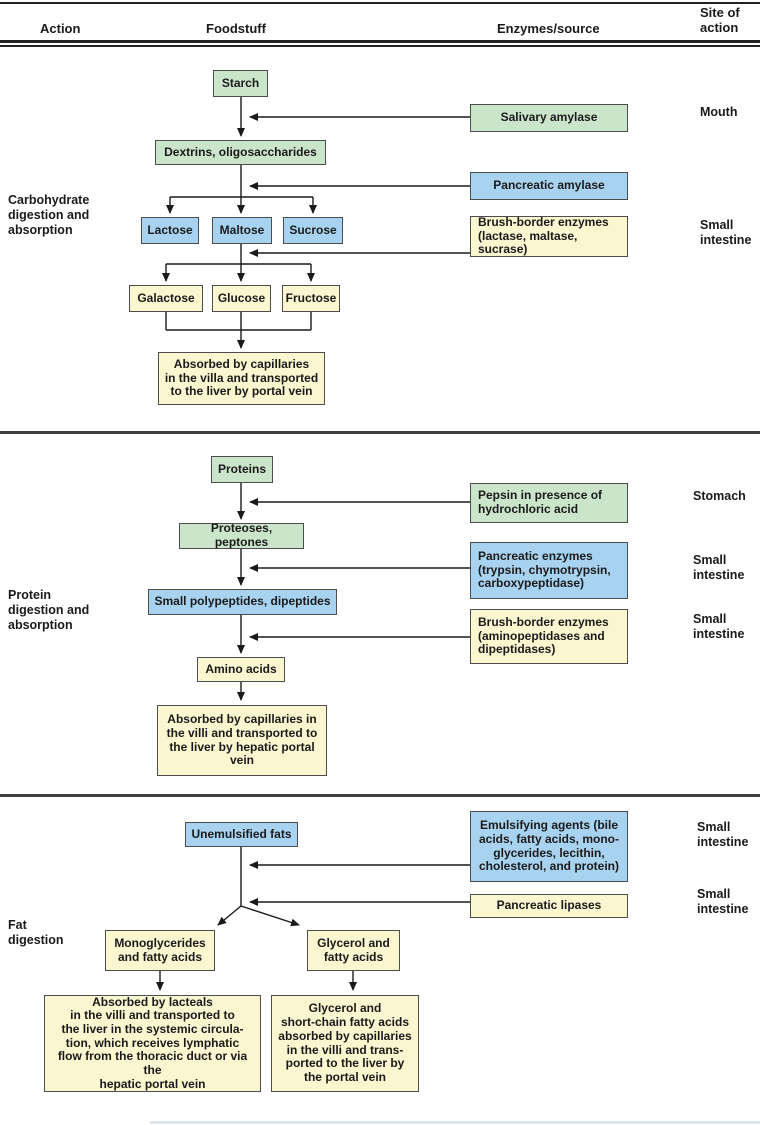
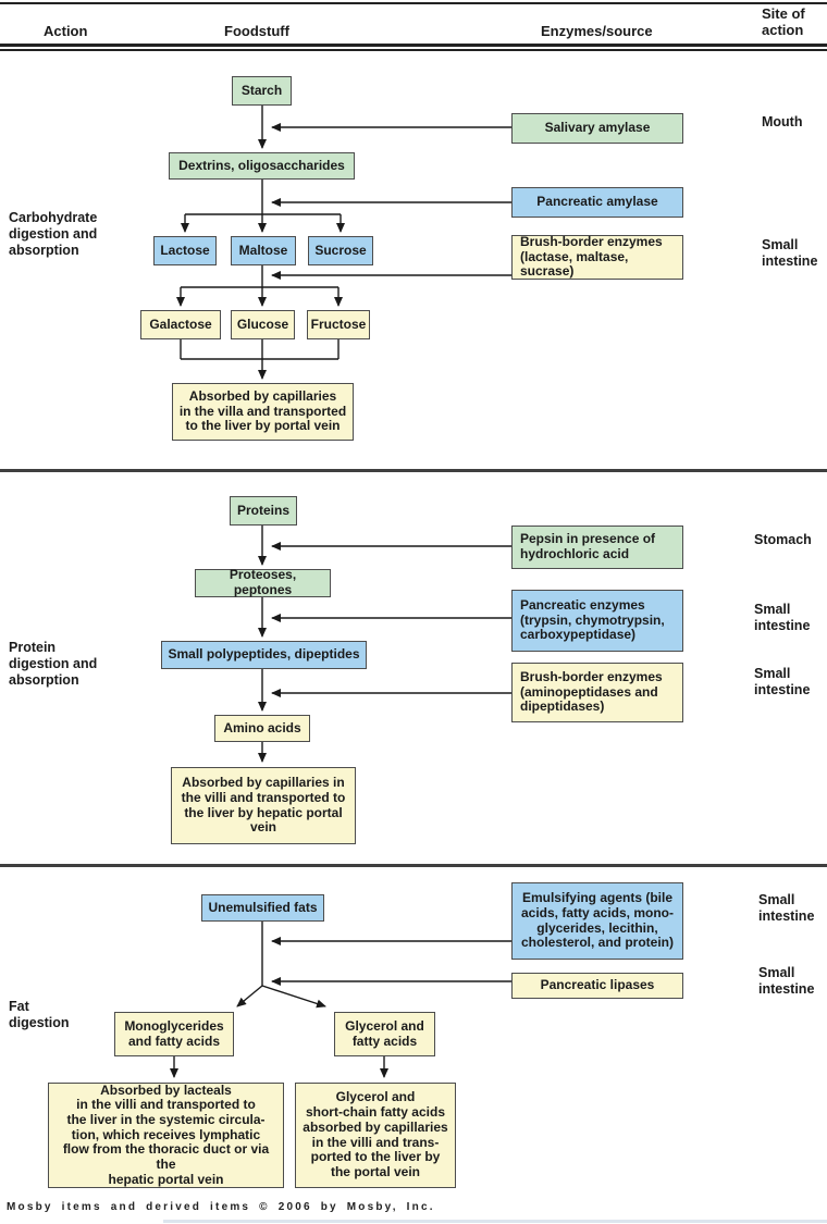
  Action
  Foodstuff
  Enzymes/source
  Site of
  action
  Carbohydrate
  digestion and
  absorption
  Starch
  Salivary amylase
  Dextrins, oligosaccharides
  Pancreatic amylase
  Lactose
  Maltose
  Sucrose
  Brush-border enzymes
  (lactase, maltase, sucrase)
  Galactose
  Glucose
  Fructose
  Absorbed by capillaries
  in the villa and transported
  to the liver by portal vein
  Mouth
  Small
  intestine
  Protein
  digestion and
  absorption
  Proteins
  Pepsin in presence of
  hydrochloric acid
  Proteoses, peptones
  Pancreatic enzymes
  (trypsin, chymotrypsin,
  carboxypeptidase)
  Small polypeptides, dipeptides
  Brush-border enzymes
  (aminopeptidases and
  dipeptidases)
  Amino acids
  Absorbed by capillaries in
  the villi and transported to
  the liver by hepatic portal
  vein
  Stomach
  Small
  intestine
  Small
  intestine
  Fat
  digestion
  Unemulsified fats
  Emulsifying agents (bile
  acids, fatty acids, mono-
  glycerides, lecithin,
  cholesterol, and protein)
  Pancreatic lipases
  Monoglycerides
  and fatty acids
  Glycerol and
  fatty acids
  Absorbed by lacteals
  in the villi and transported to
  the liver in the systemic circula-
  tion, which receives lymphatic
  flow from the thoracic duct or via the
  hepatic portal vein
  Glycerol and
  short-chain fatty acids
  absorbed by capillaries
  in the villi and trans-
  ported to the liver by
  the portal vein
  Small
  intestine
  Small
  intestine
+ Mosby items and derived items © 2006 by Mosby, Inc.
